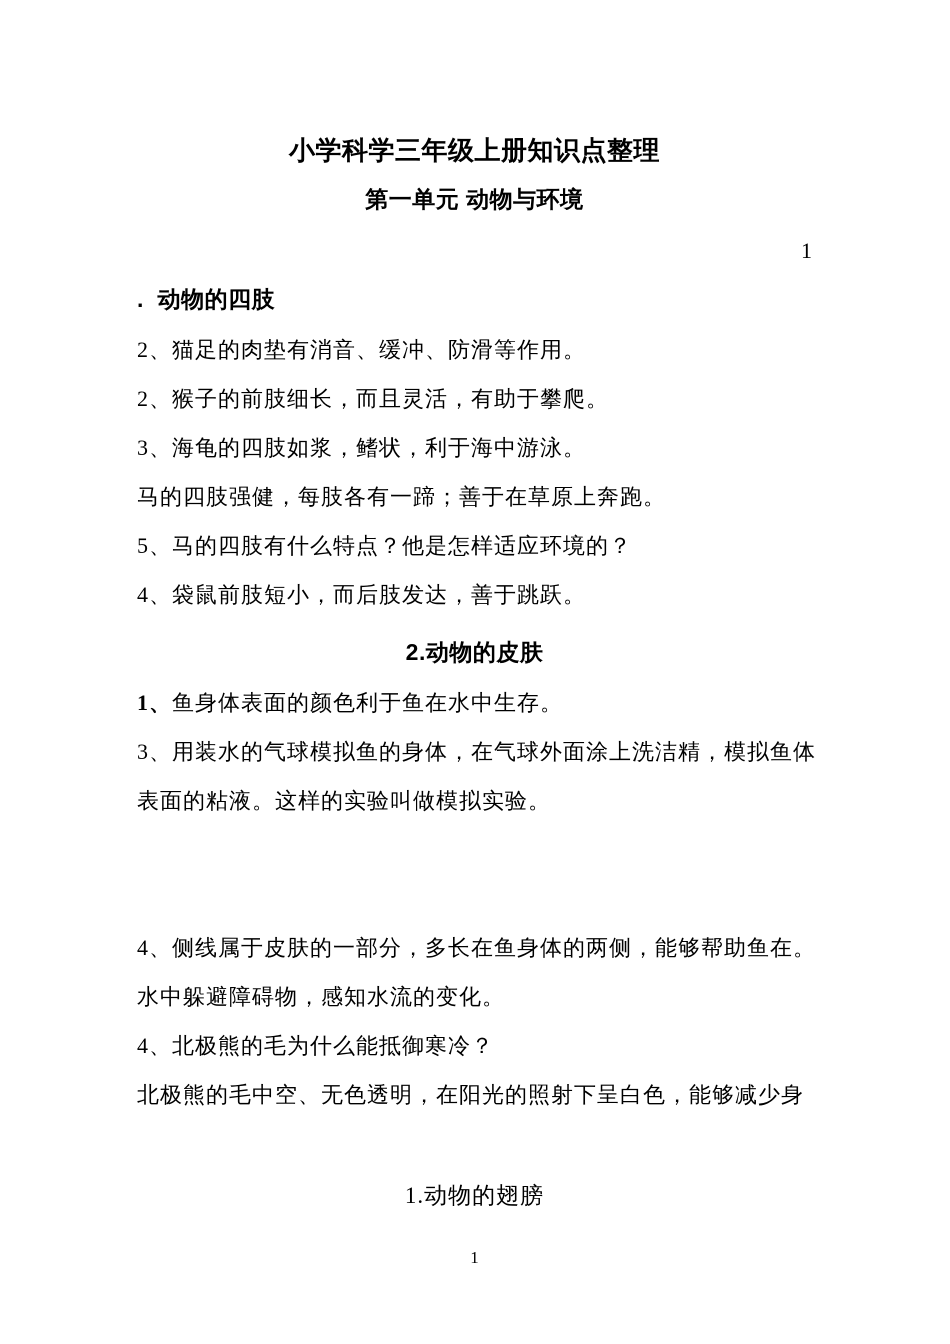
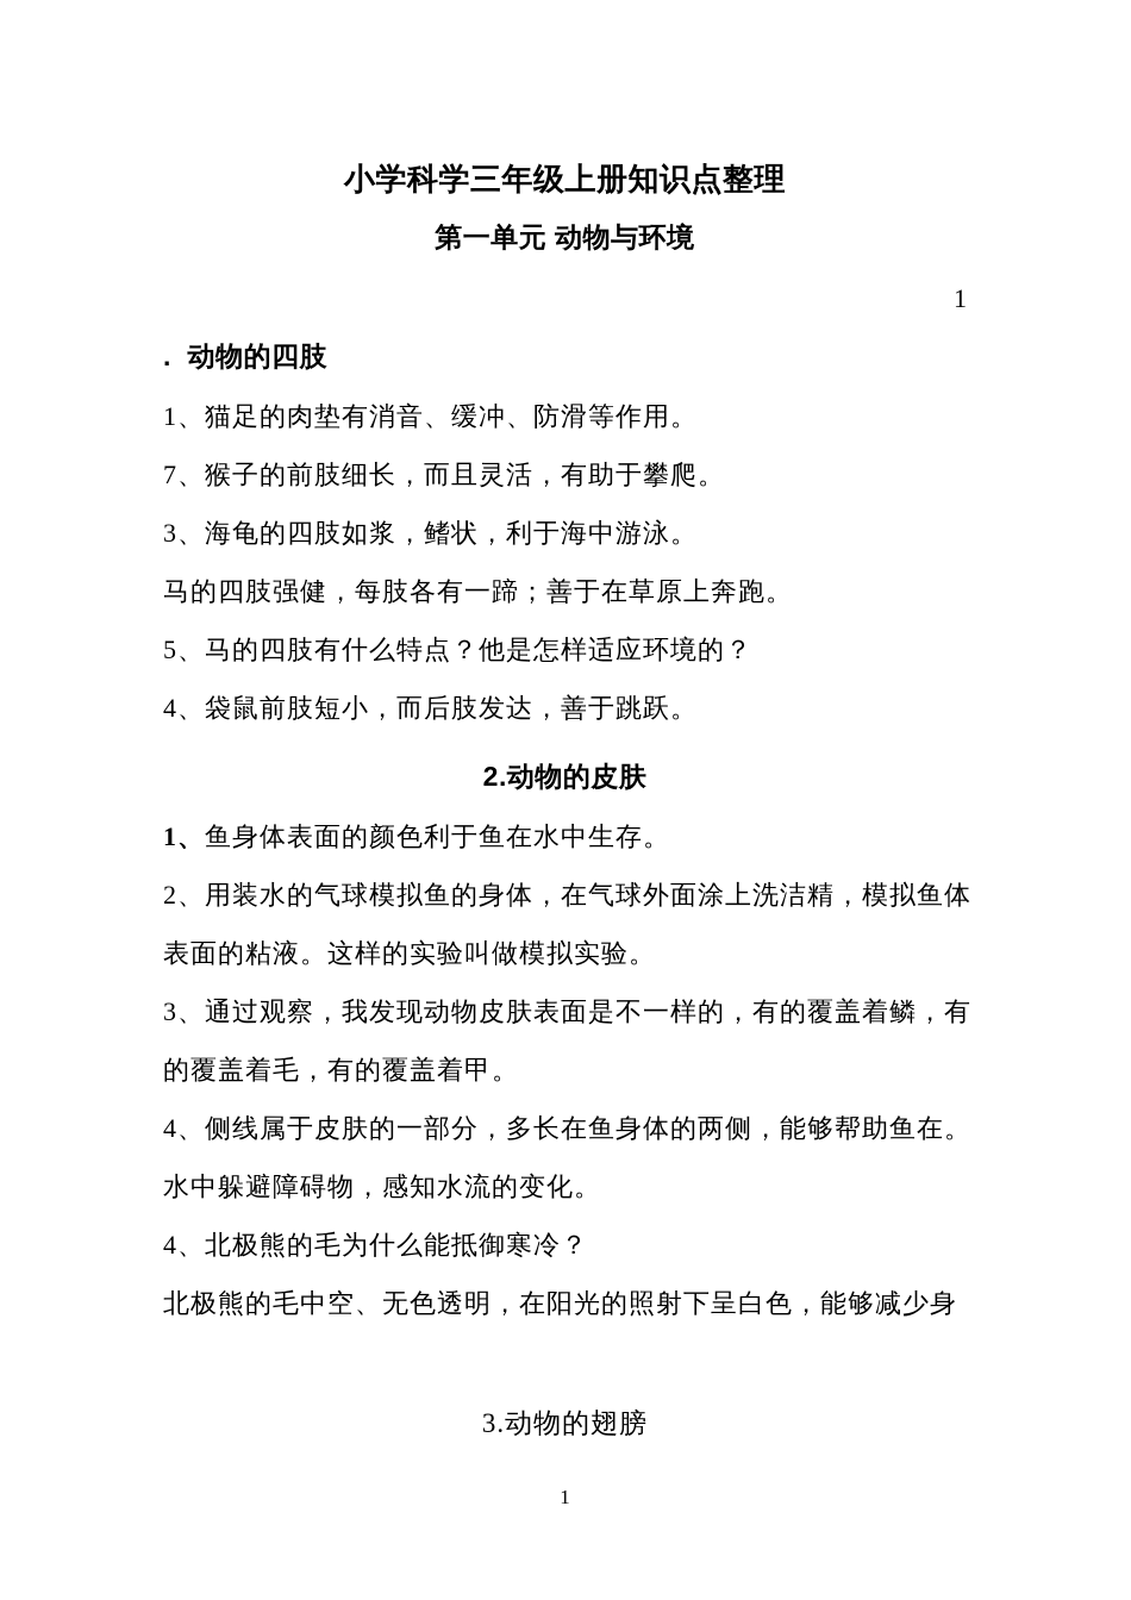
  小学科学三年级上册知识点整理
  第一单元 动物与环境
  1
  . 动物的四肢
- 2、猫足的肉垫有消音、缓冲、防滑等作用。
+ 1、猫足的肉垫有消音、缓冲、防滑等作用。
- 2、猴子的前肢细长，而且灵活，有助于攀爬。
+ 7、猴子的前肢细长，而且灵活，有助于攀爬。
  3、海龟的四肢如浆，鳍状，利于海中游泳。
  马的四肢强健，每肢各有一蹄；善于在草原上奔跑。
  5、马的四肢有什么特点？他是怎样适应环境的？
  4、袋鼠前肢短小，而后肢发达，善于跳跃。
  2.动物的皮肤
  1、鱼身体表面的颜色利于鱼在水中生存。
- 3、用装水的气球模拟鱼的身体，在气球外面涂上洗洁精，模拟鱼体
+ 2、用装水的气球模拟鱼的身体，在气球外面涂上洗洁精，模拟鱼体
  表面的粘液。这样的实验叫做模拟实验。
+ 3、通过观察，我发现动物皮肤表面是不一样的，有的覆盖着鳞，有
+ 的覆盖着毛，有的覆盖着甲。
  4、侧线属于皮肤的一部分，多长在鱼身体的两侧，能够帮助鱼在。
  水中躲避障碍物，感知水流的变化。
  4、北极熊的毛为什么能抵御寒冷？
  北极熊的毛中空、无色透明，在阳光的照射下呈白色，能够减少身
- 1.动物的翅膀
+ 3.动物的翅膀
  1
